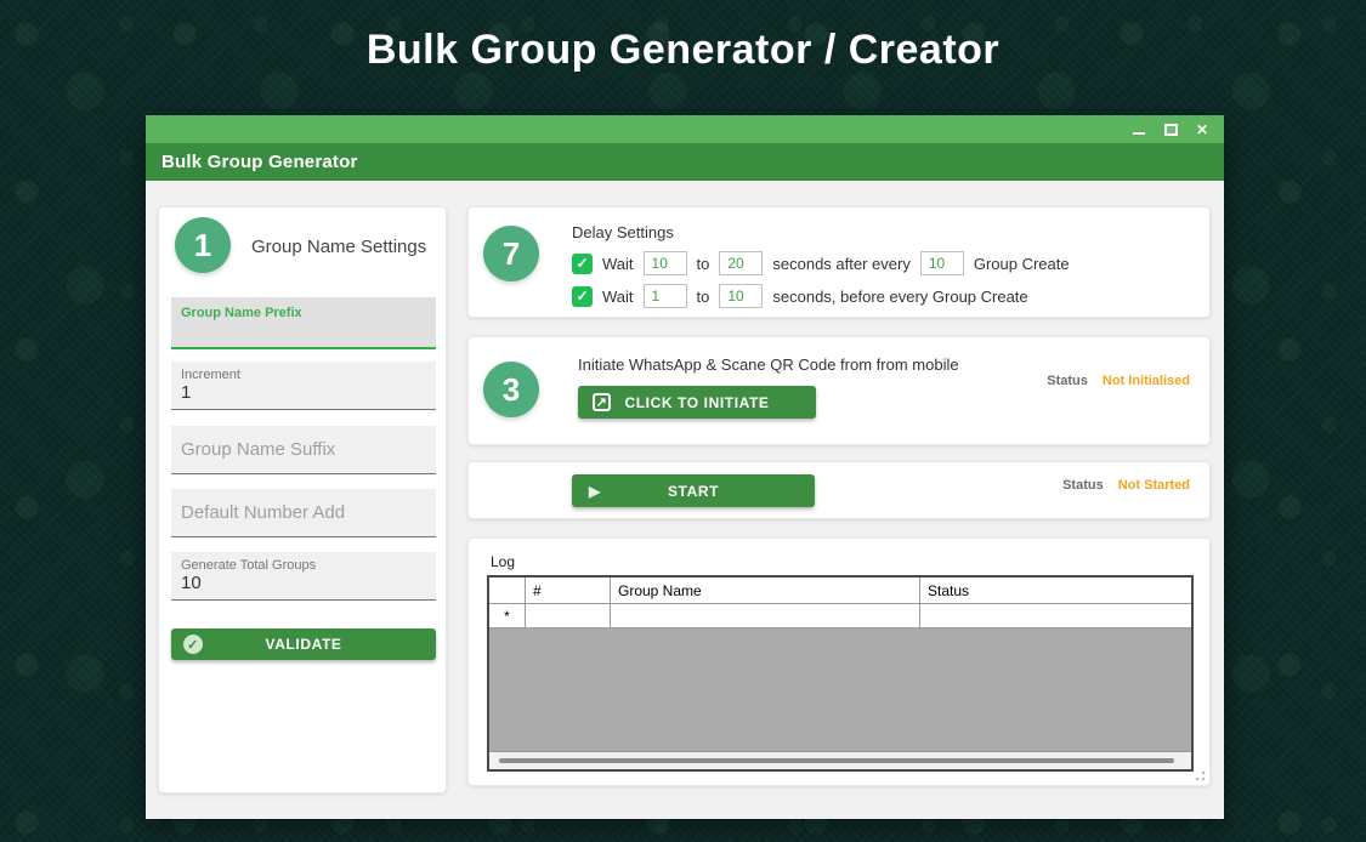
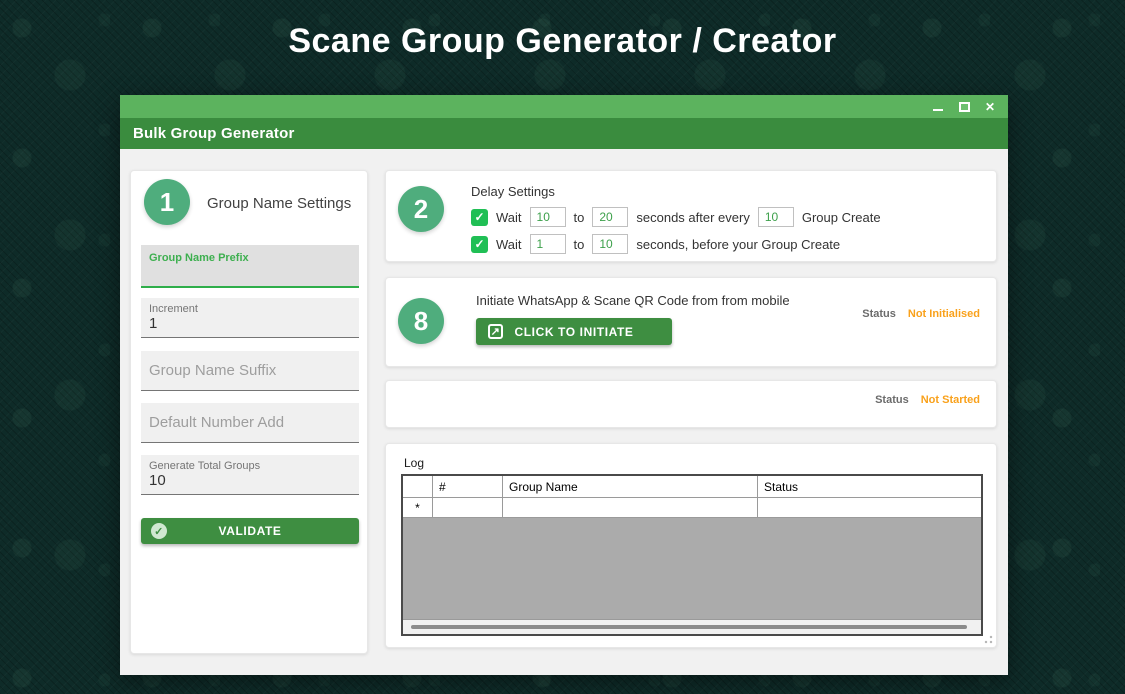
- Bulk Group Generator / Creator
+ Scane Group Generator / Creator
  ✕
  Bulk Group Generator
  1
  Group Name Settings
  Group Name Prefix
  Increment
  1
  Group Name Suffix
  Default Number Add
  Generate Total Groups
  10
  ✓
  VALIDATE
- 7
+ 2
  Delay Settings
  ✓
  Wait
  10
  to
  20
  seconds after every
  10
  Group Create
  ✓
  Wait
  1
  to
  10
- seconds, before every Group Create
+ seconds, before your Group Create
- 3
+ 8
  Initiate WhatsApp & Scane QR Code from from mobile
  ↗
  CLICK TO INITIATE
  Status
  Not Initialised
- ▶
- START
  Status
  Not Started
  Log
  #
  Group Name
  Status
  *
